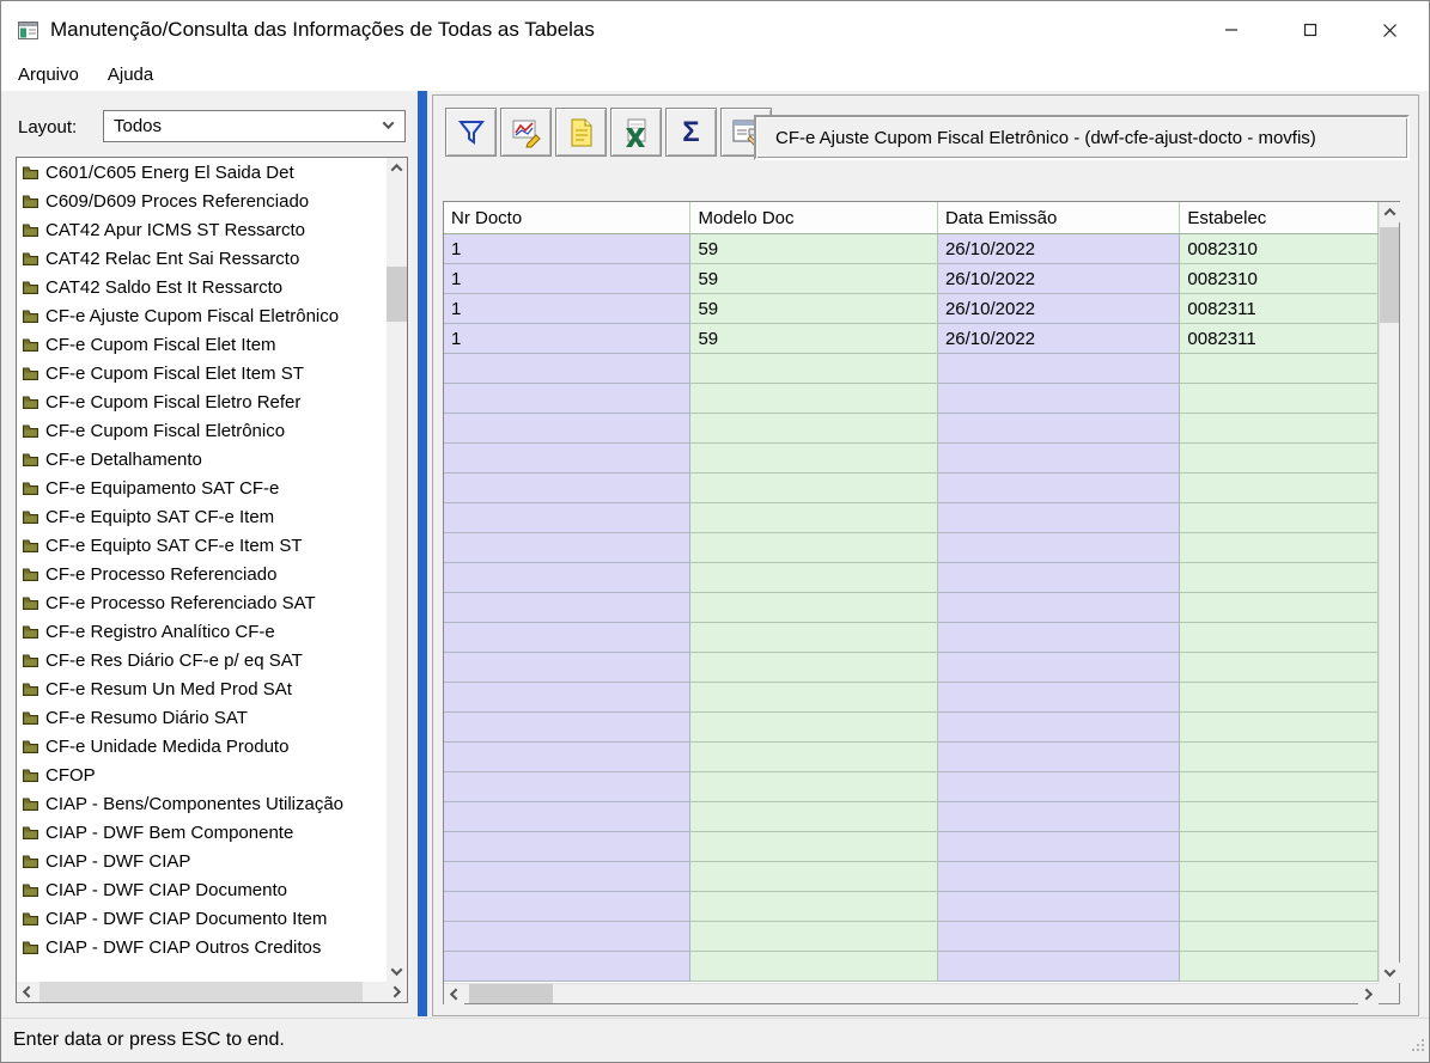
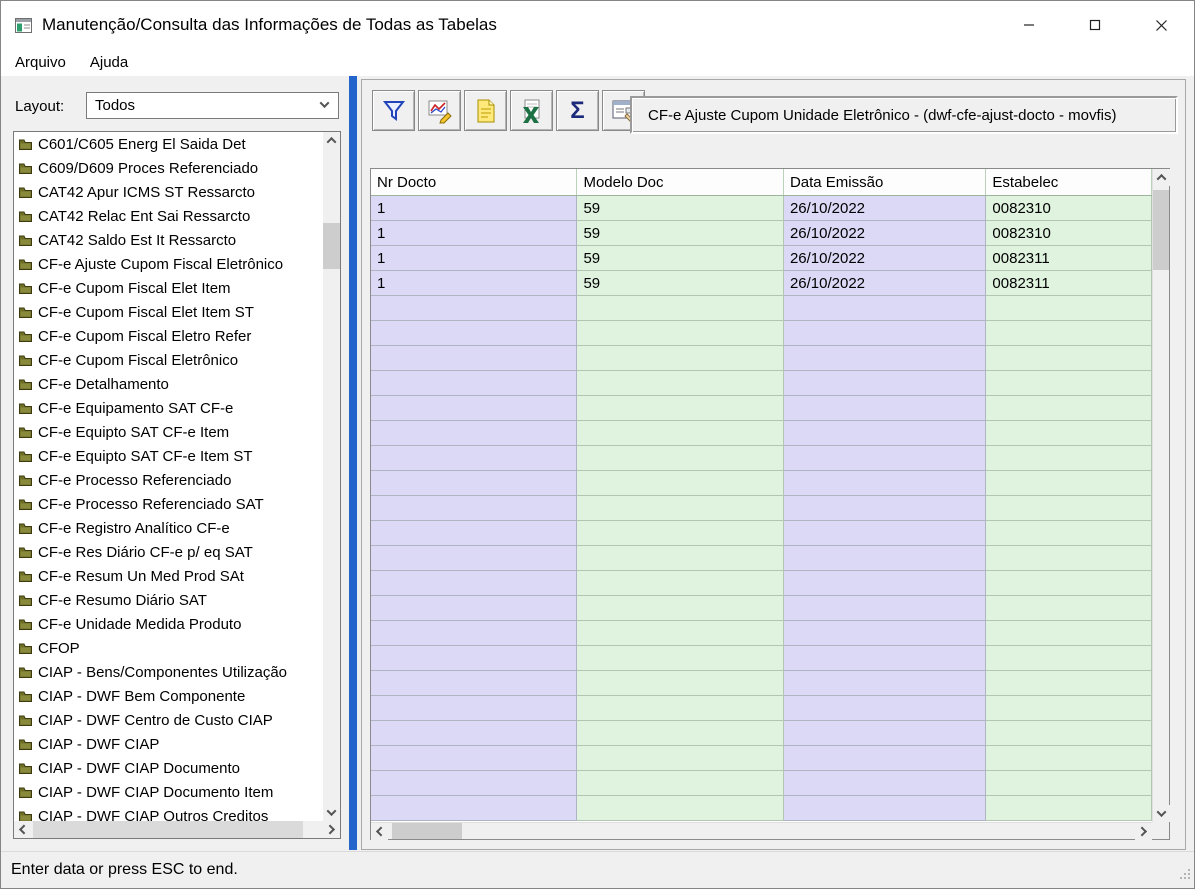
  Manutenção/Consulta das Informações de Todas as Tabelas
  Arquivo
  Ajuda
  Layout:
  Todos
  C601/C605 Energ El Saida Det
  C609/D609 Proces Referenciado
  CAT42 Apur ICMS ST Ressarcto
  CAT42 Relac Ent Sai Ressarcto
  CAT42 Saldo Est It Ressarcto
  CF-e Ajuste Cupom Fiscal Eletrônico
  CF-e Cupom Fiscal Elet Item
  CF-e Cupom Fiscal Elet Item ST
  CF-e Cupom Fiscal Eletro Refer
  CF-e Cupom Fiscal Eletrônico
  CF-e Detalhamento
  CF-e Equipamento SAT CF-e
  CF-e Equipto SAT CF-e Item
  CF-e Equipto SAT CF-e Item ST
  CF-e Processo Referenciado
  CF-e Processo Referenciado SAT
  CF-e Registro Analítico CF-e
  CF-e Res Diário CF-e p/ eq SAT
  CF-e Resum Un Med Prod SAt
  CF-e Resumo Diário SAT
  CF-e Unidade Medida Produto
  CFOP
  CIAP - Bens/Componentes Utilização
  CIAP - DWF Bem Componente
+ CIAP - DWF Centro de Custo CIAP
  CIAP - DWF CIAP
  CIAP - DWF CIAP Documento
  CIAP - DWF CIAP Documento Item
  CIAP - DWF CIAP Outros Creditos
  Σ
- CF-e Ajuste Cupom Fiscal Eletrônico - (dwf-cfe-ajust-docto - movfis)
+ CF-e Ajuste Cupom Unidade Eletrônico - (dwf-cfe-ajust-docto - movfis)
  Nr Docto
  Modelo Doc
  Data Emissão
  Estabelec
  1
  59
  26/10/2022
  0082310
  1
  59
  26/10/2022
  0082310
  1
  59
  26/10/2022
  0082311
  1
  59
  26/10/2022
  0082311
  Enter data or press ESC to end.
